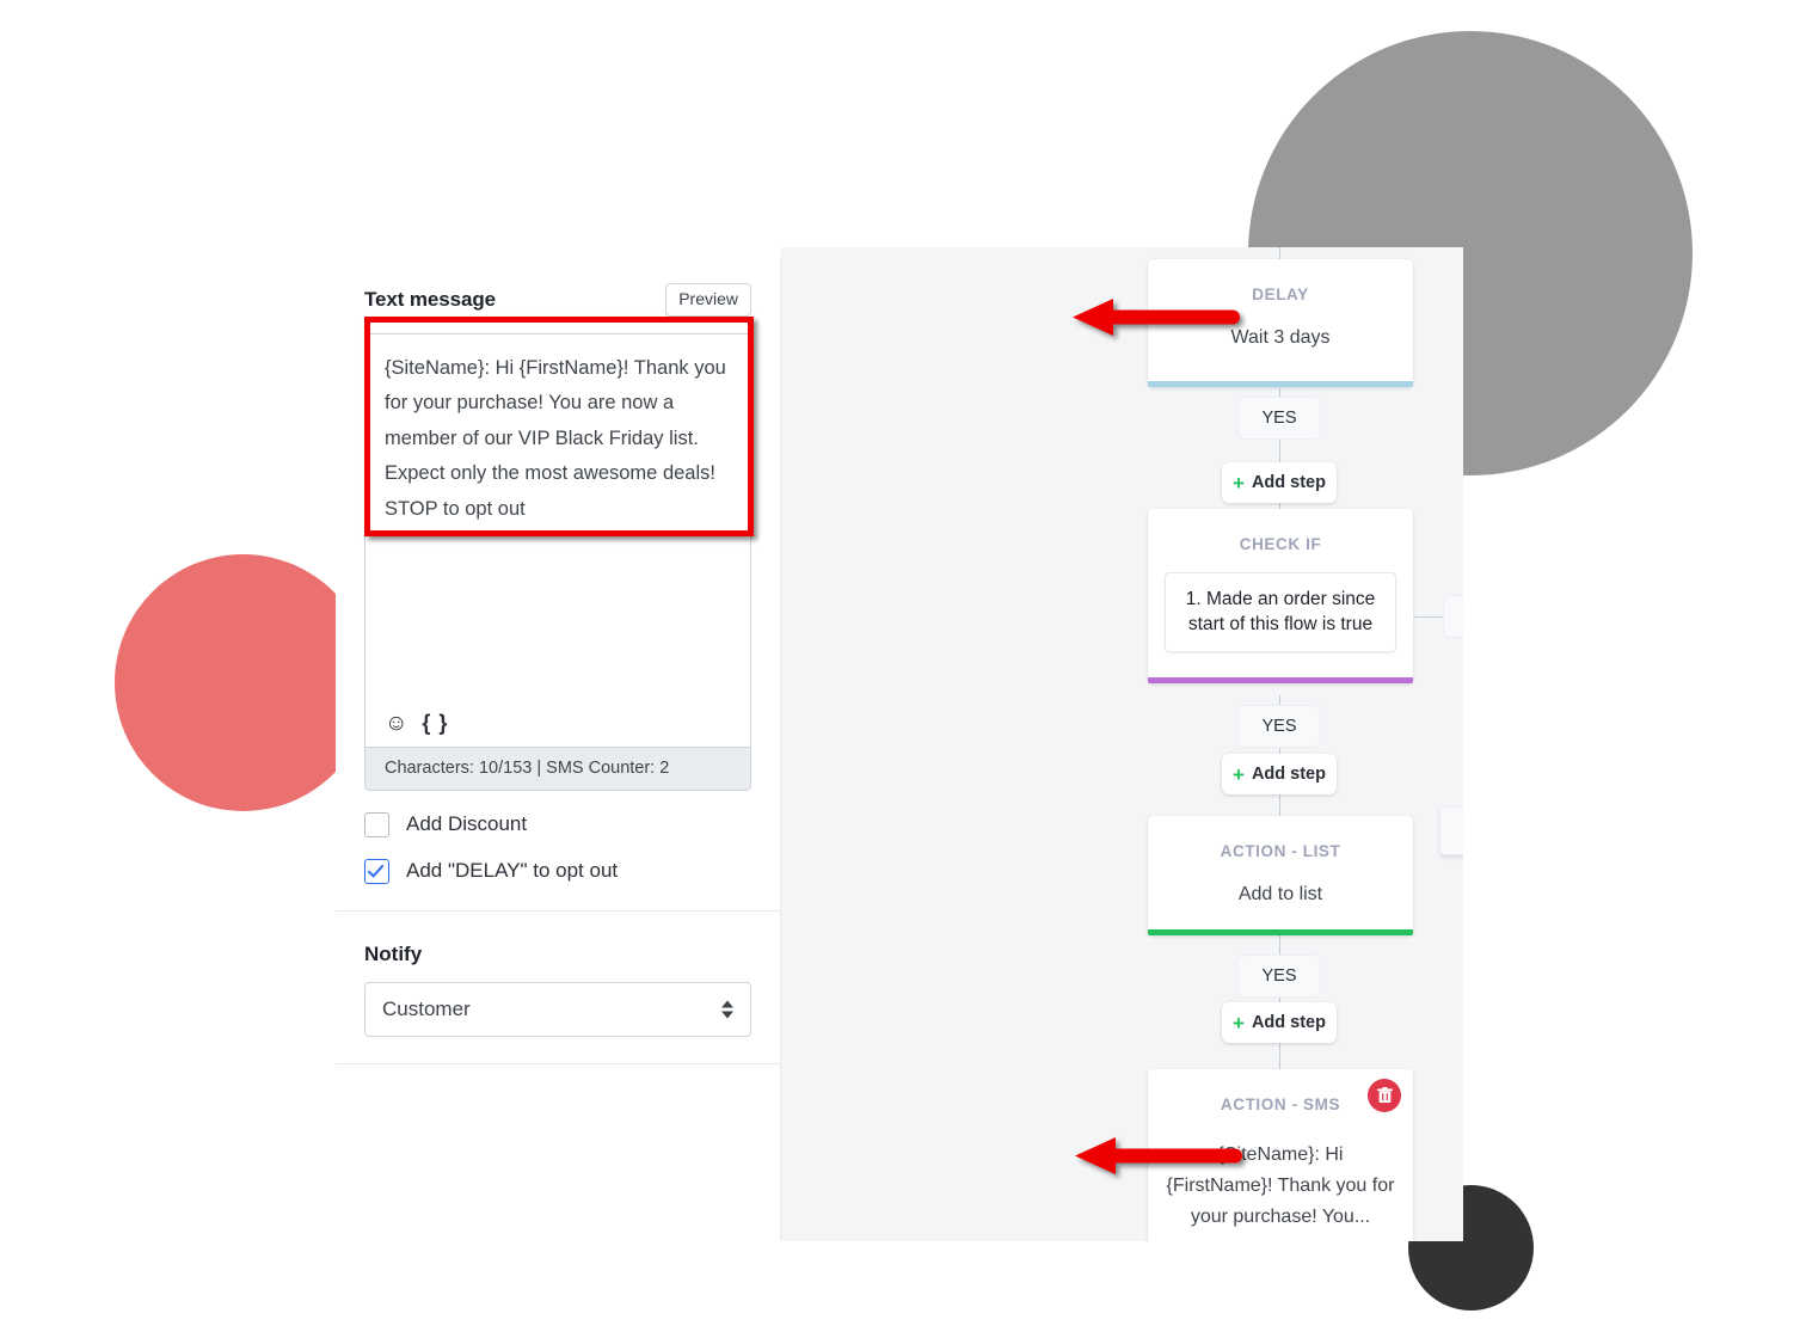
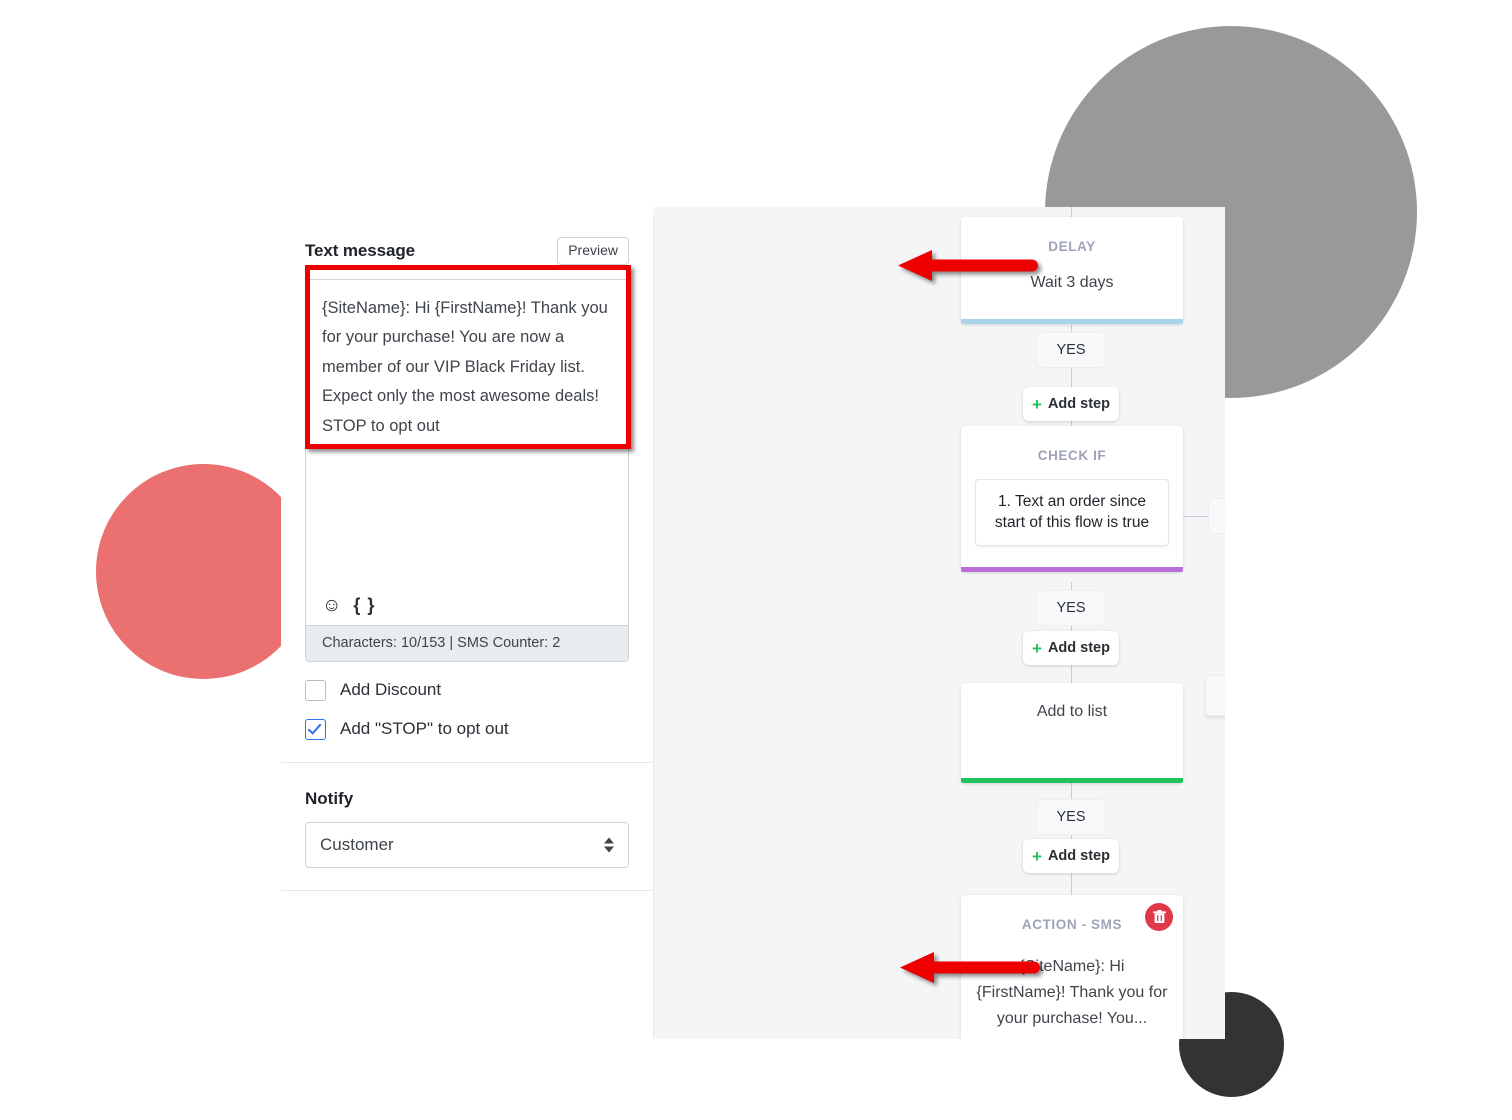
  Text message
  Preview
  ☺
  { }
  Characters: 10/153 | SMS Counter: 2
  Add Discount
- Add "DELAY" to opt out
+ Add "STOP" to opt out
  Notify
  Customer
  DELAY
  Wait 3 days
  YES
  +
  Add step
  CHECK IF
- 1. Made an order since start of this flow is true
+ 1. Text an order since start of this flow is true
  YES
  +
  Add step
- ACTION - LIST
  Add to list
  YES
  +
  Add step
  ACTION - SMS
  teName}: Hi {FirstName}! Thank you for your purchase! You...
